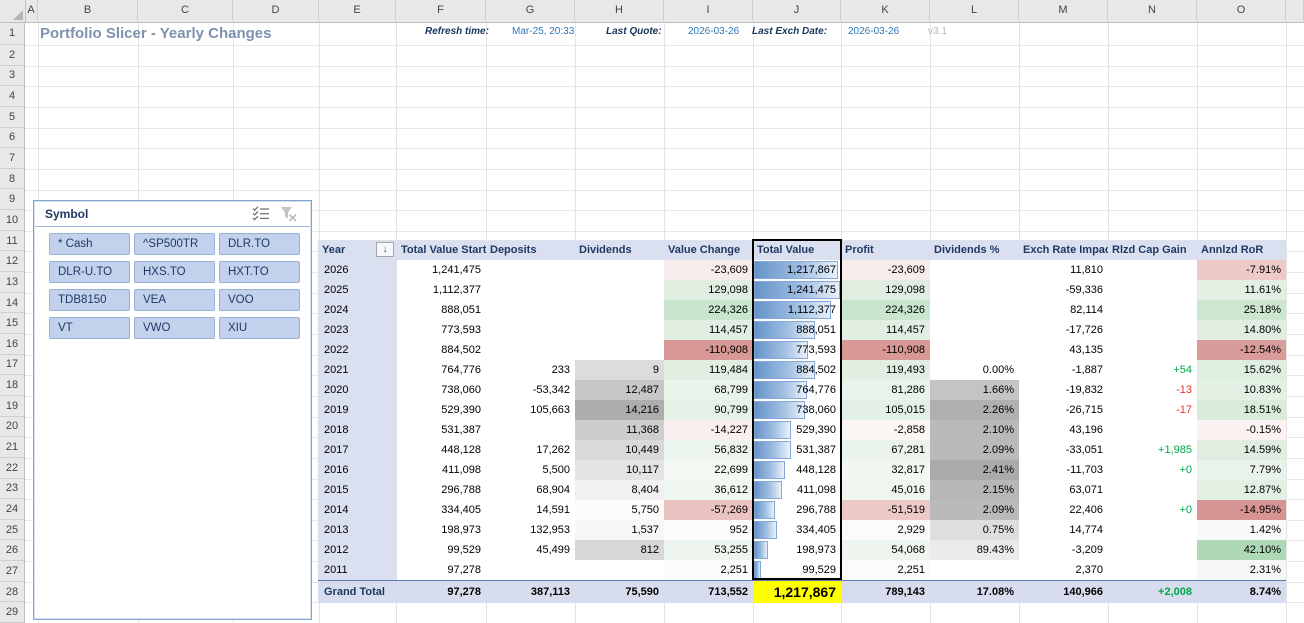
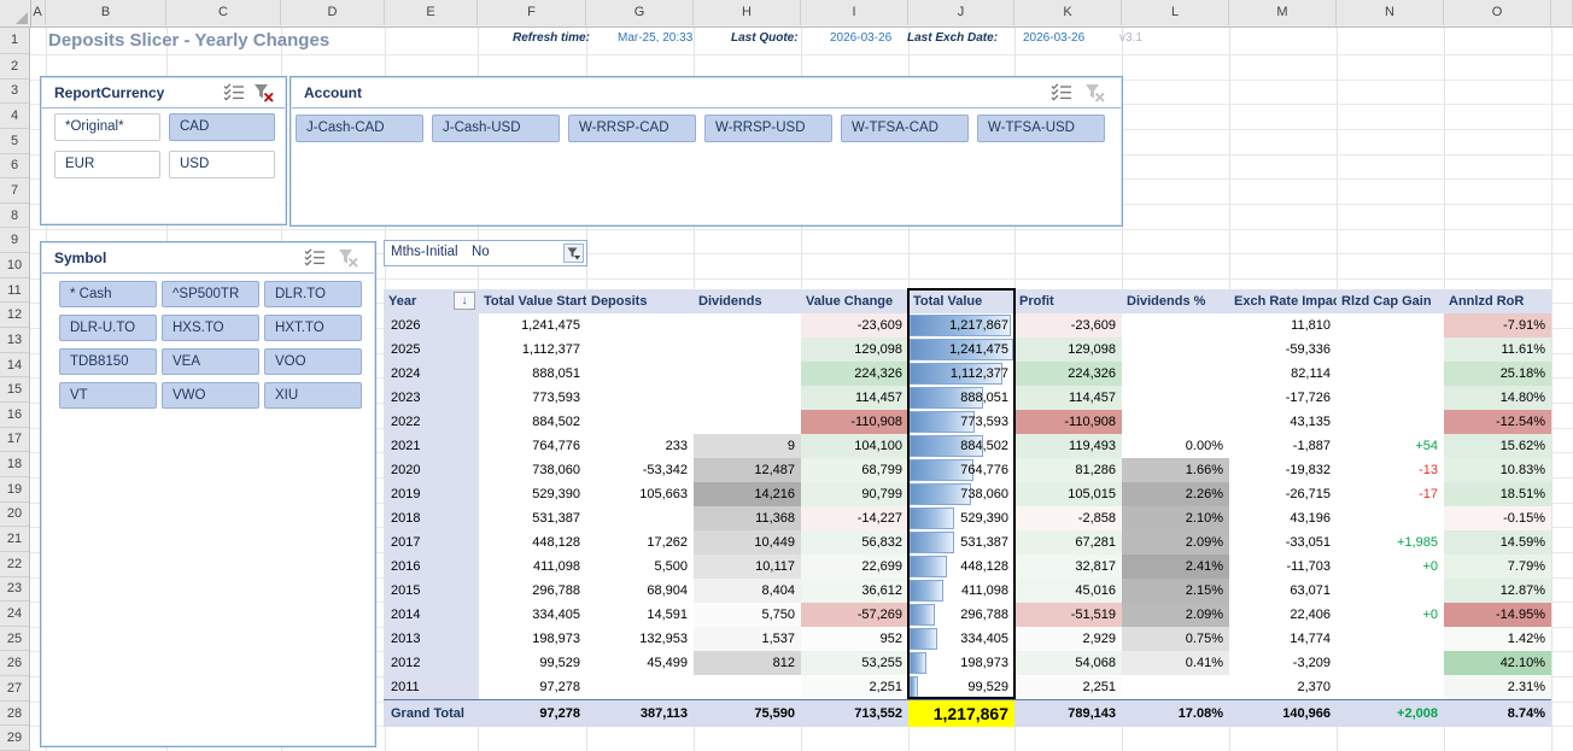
  A
  B
  C
  D
  E
  F
  G
  H
  I
  J
  K
  L
  M
  N
  O
  1
  2
  3
  4
  5
  6
  7
  8
  9
  10
  11
  12
  13
  14
  15
  16
  17
  18
  19
  20
  21
  22
  23
  24
  25
  26
  27
  28
  29
- Portfolio Slicer - Yearly Changes
+ Deposits Slicer - Yearly Changes
  Refresh time:
  Mar-25, 20:33
  Last Quote:
  2026-03-26
  Last Exch Date:
  2026-03-26
  v3.1
+ ReportCurrency
+ *Original*
+ CAD
+ EUR
+ USD
+ Account
+ J-Cash-CAD
+ J-Cash-USD
+ W-RRSP-CAD
+ W-RRSP-USD
+ W-TFSA-CAD
+ W-TFSA-USD
  Symbol
  * Cash
  ^SP500TR
  DLR.TO
  DLR-U.TO
  HXS.TO
  HXT.TO
  TDB8150
  VEA
  VOO
  VT
  VWO
  XIU
+ Mths-Initial
+ No
  Year
  ↓
  Total Value Start
  Deposits
  Dividends
  Value Change
  Total Value
  Profit
  Dividends %
  Exch Rate Impa
  Rlzd Cap Gain
  Annlzd RoR
  2026
  1,241,475
  -23,609
  1,217,867
  -23,609
  11,810
  -7.91%
  2025
  1,112,377
  129,098
  1,241,475
  129,098
  -59,336
  11.61%
  2024
  888,051
  224,326
  1,112,377
  224,326
  82,114
  25.18%
  2023
  773,593
  114,457
  888,051
  114,457
  -17,726
  14.80%
  2022
  884,502
  -110,908
  773,593
  -110,908
  43,135
  -12.54%
  2021
  764,776
  233
  9
- 119,484
+ 104,100
  884,502
  119,493
  0.00%
  -1,887
  +54
  15.62%
  2020
  738,060
  -53,342
  12,487
  68,799
  764,776
  81,286
  1.66%
  -19,832
  -13
  10.83%
  2019
  529,390
  105,663
  14,216
  90,799
  738,060
  105,015
  2.26%
  -26,715
  -17
  18.51%
  2018
  531,387
  11,368
  -14,227
  529,390
  -2,858
  2.10%
  43,196
  -0.15%
  2017
  448,128
  17,262
  10,449
  56,832
  531,387
  67,281
  2.09%
  -33,051
  +1,985
  14.59%
  2016
  411,098
  5,500
  10,117
  22,699
  448,128
  32,817
  2.41%
  -11,703
  +0
  7.79%
  2015
  296,788
  68,904
  8,404
  36,612
  411,098
  45,016
  2.15%
  63,071
  12.87%
  2014
  334,405
  14,591
  5,750
  -57,269
  296,788
  -51,519
  2.09%
  22,406
  +0
  -14.95%
  2013
  198,973
  132,953
  1,537
  952
  334,405
  2,929
  0.75%
  14,774
  1.42%
  2012
  99,529
  45,499
  812
  53,255
  198,973
  54,068
- 89.43%
+ 0.41%
  -3,209
  42.10%
  2011
  97,278
  2,251
  99,529
  2,251
  2,370
  2.31%
  Grand Total
  97,278
  387,113
  75,590
  713,552
  1,217,867
  789,143
  17.08%
  140,966
  +2,008
  8.74%
